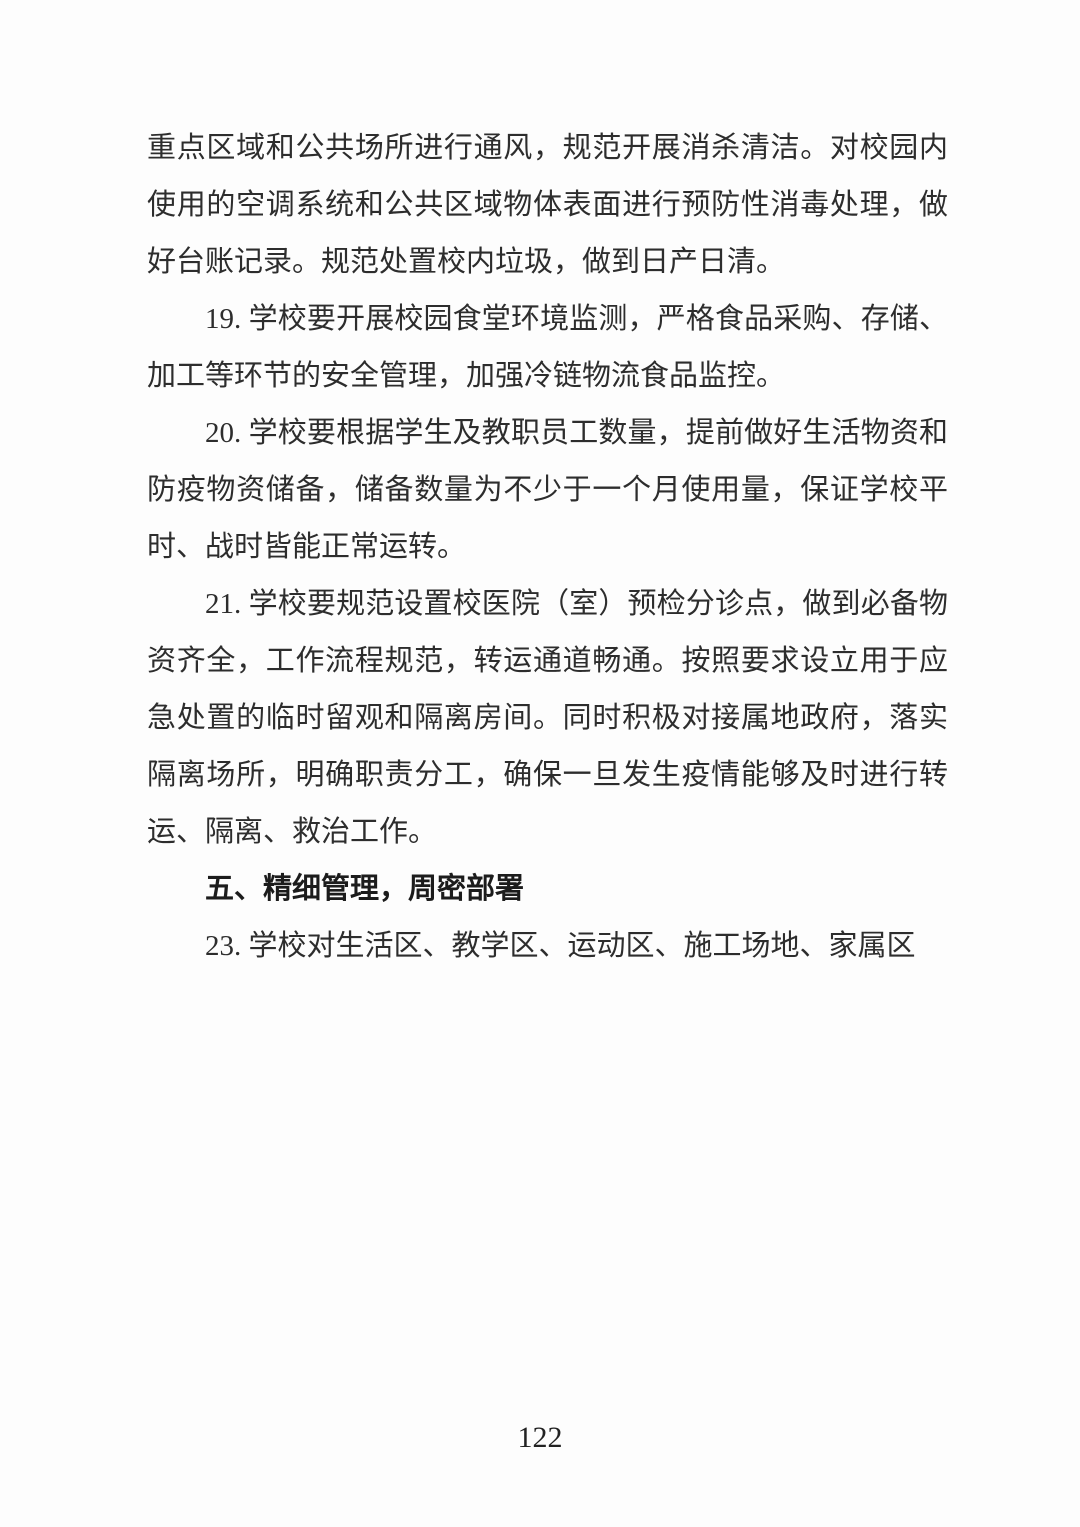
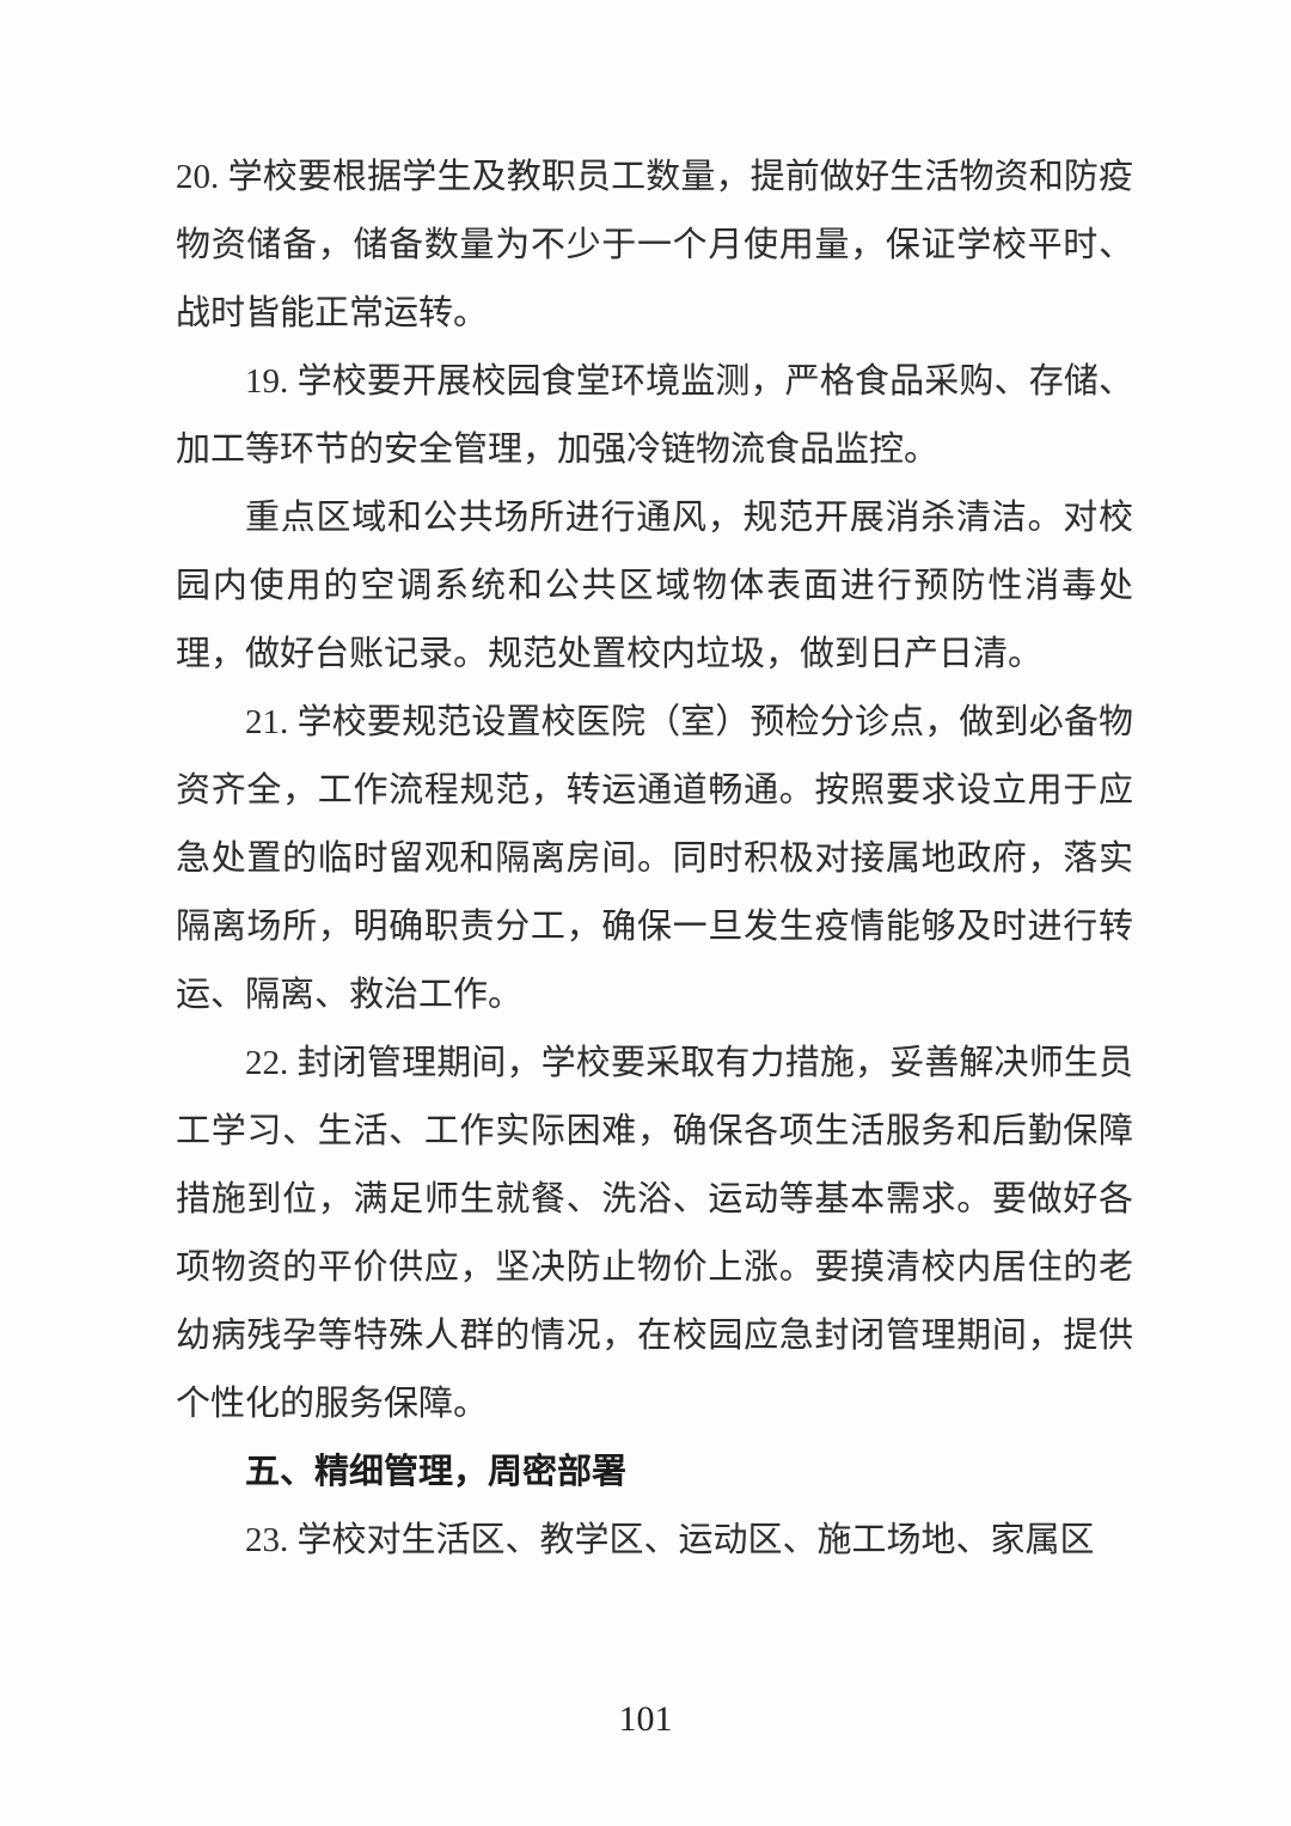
- 重点区域和公共场所进行通风，规范开展消杀清洁。对校园内使用的空调系统和公共区域物体表面进行预防性消毒处理，做好台账记录。规范处置校内垃圾，做到日产日清。
+ 20. 学校要根据学生及教职员工数量，提前做好生活物资和防疫物资储备，储备数量为不少于一个月使用量，保证学校平时、战时皆能正常运转。
  19. 学校要开展校园食堂环境监测，严格食品采购、存储、加工等环节的安全管理，加强冷链物流食品监控。
- 20. 学校要根据学生及教职员工数量，提前做好生活物资和防疫物资储备，储备数量为不少于一个月使用量，保证学校平时、战时皆能正常运转。
+ 重点区域和公共场所进行通风，规范开展消杀清洁。对校园内使用的空调系统和公共区域物体表面进行预防性消毒处理，做好台账记录。规范处置校内垃圾，做到日产日清。
  21. 学校要规范设置校医院（室）预检分诊点，做到必备物资齐全，工作流程规范，转运通道畅通。按照要求设立用于应急处置的临时留观和隔离房间。同时积极对接属地政府，落实隔离场所，明确职责分工，确保一旦发生疫情能够及时进行转运、隔离、救治工作。
+ 22. 封闭管理期间，学校要采取有力措施，妥善解决师生员工学习、生活、工作实际困难，确保各项生活服务和后勤保障措施到位，满足师生就餐、洗浴、运动等基本需求。要做好各项物资的平价供应，坚决防止物价上涨。要摸清校内居住的老幼病残孕等特殊人群的情况，在校园应急封闭管理期间，提供个性化的服务保障。
  五、精细管理，周密部署
  23. 学校对生活区、教学区、运动区、施工场地、家属区
- 122
+ 101
